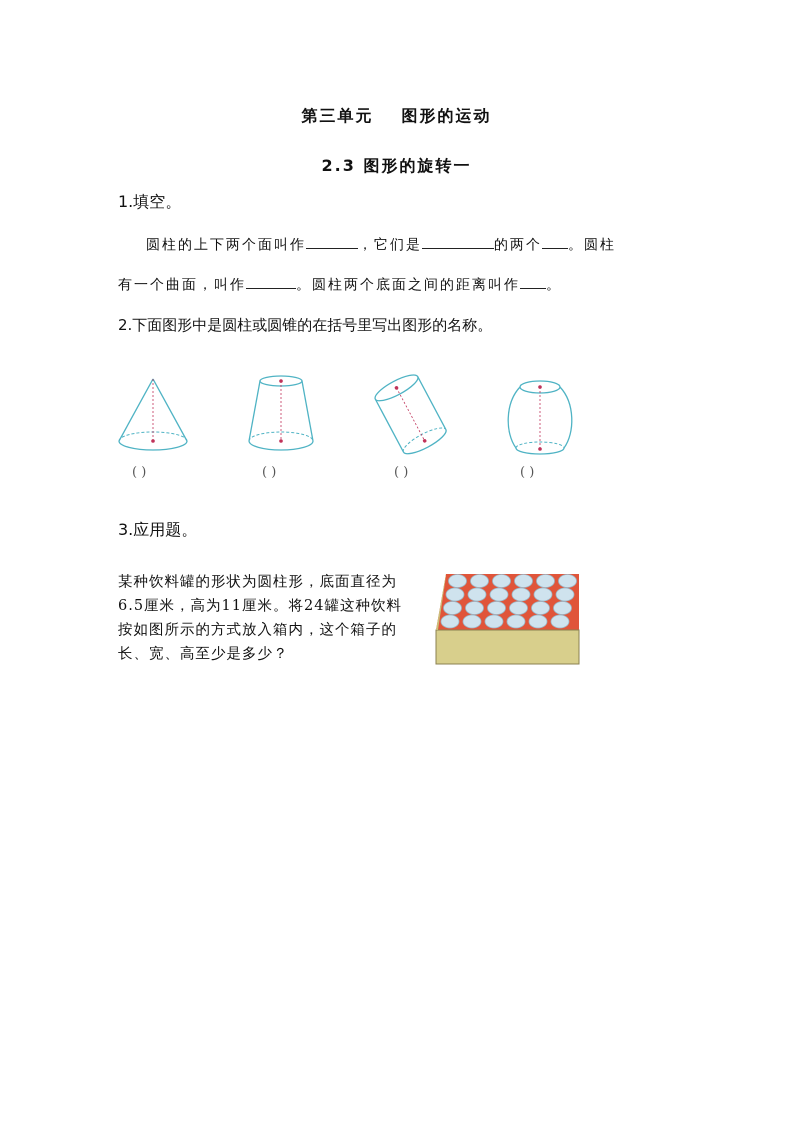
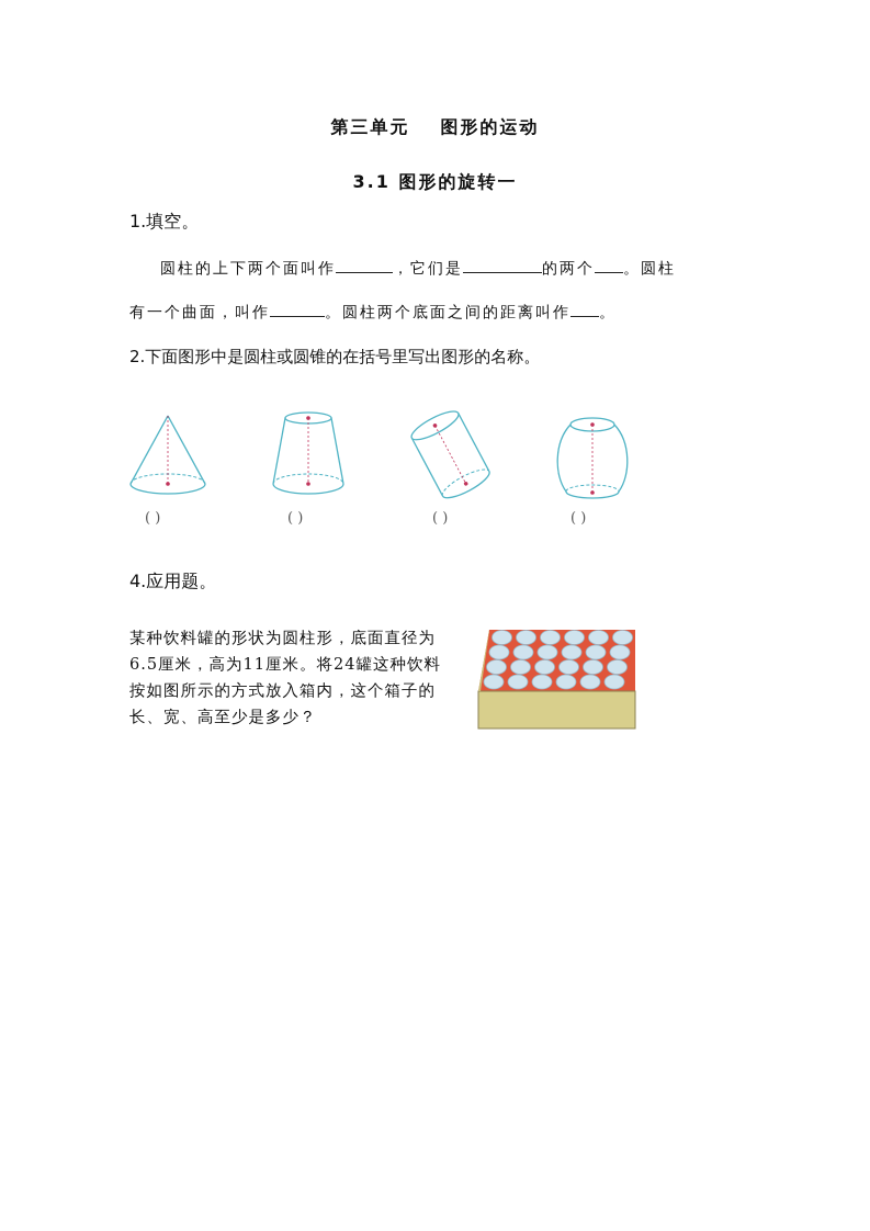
  第三单元 图形的运动
- 2.3 图形的旋转一
+ 3.1 图形的旋转一
  1.填空。
  圆柱的上下两个面叫作 ，它们是 的两个 。圆柱
  有一个曲面，叫作 。圆柱两个底面之间的距离叫作 。
  2.下面图形中是圆柱或圆锥的在括号里写出图形的名称。
  ( )
  ( )
  ( )
  ( )
- 3.应用题。
+ 4.应用题。
  某种饮料罐的形状为圆柱形，底面直径为6.5厘米，高为11厘米。将24罐这种饮料按如图所示的方式放入箱内，这个箱子的长、宽、高至少是多少？
